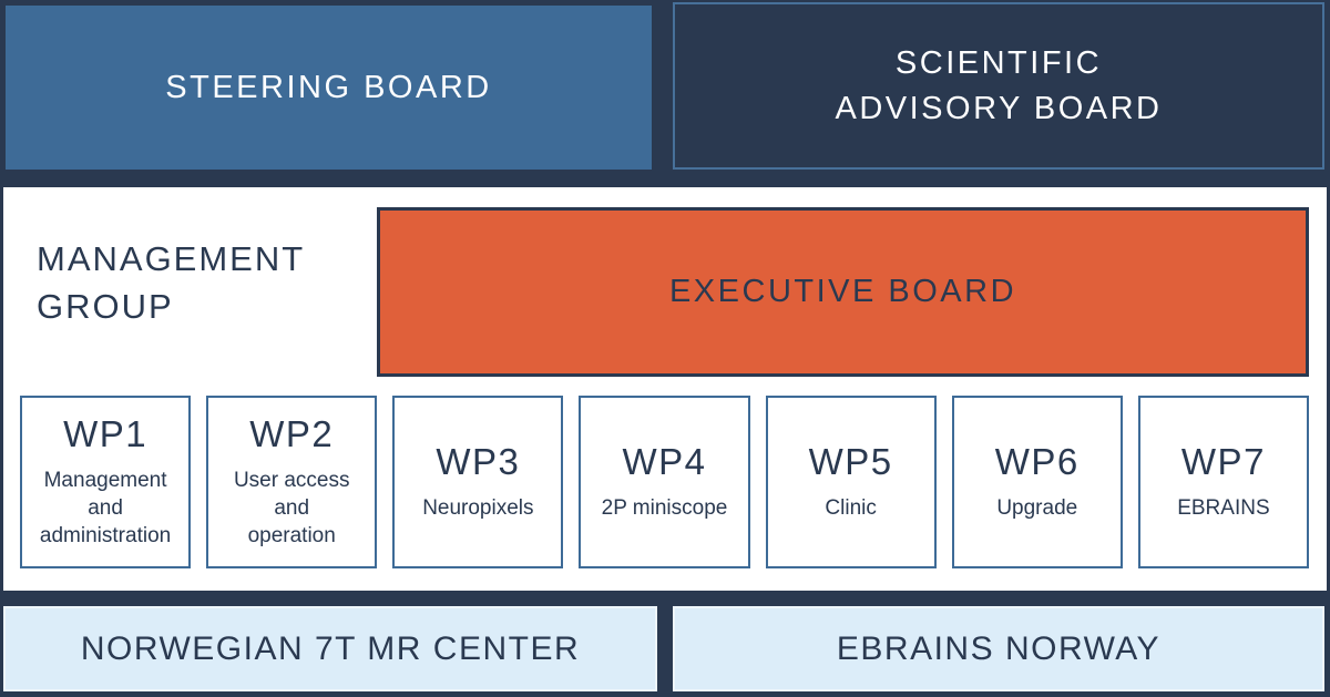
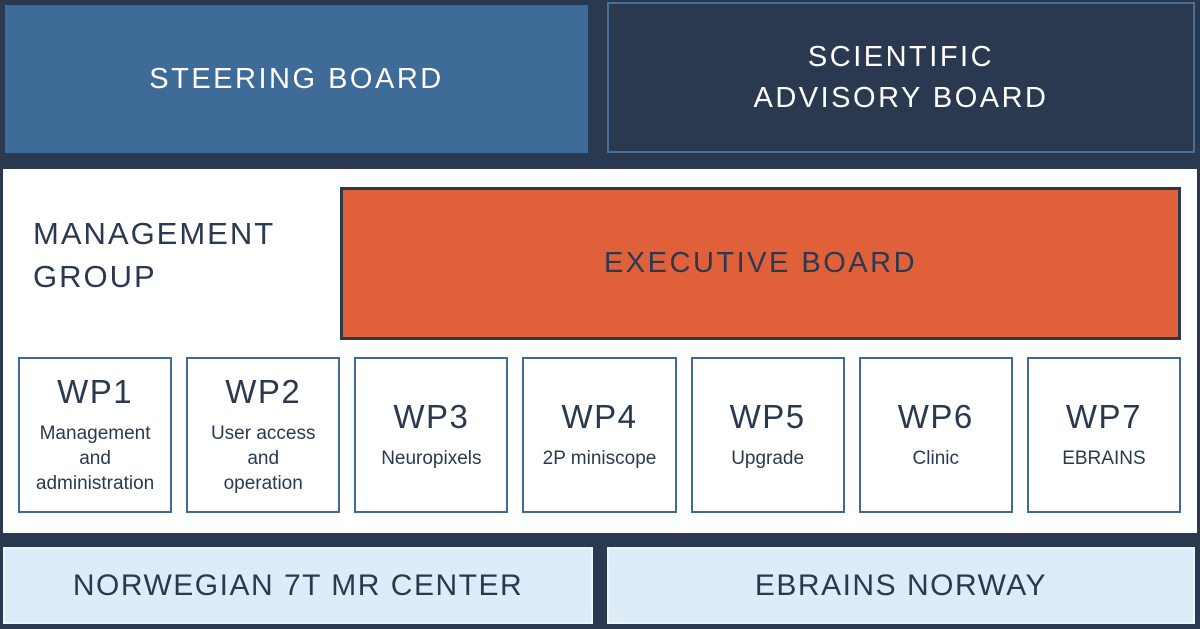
  STEERING BOARD
  SCIENTIFIC
  ADVISORY BOARD
  MANAGEMENT
  GROUP
  EXECUTIVE BOARD
  WP1
  Management
  and
  administration
  WP2
  User access
  and
  operation
  WP3
  Neuropixels
  WP4
  2P miniscope
  WP5
- Clinic
+ Upgrade
  WP6
- Upgrade
+ Clinic
  WP7
  EBRAINS
  NORWEGIAN 7T MR CENTER
  EBRAINS NORWAY
